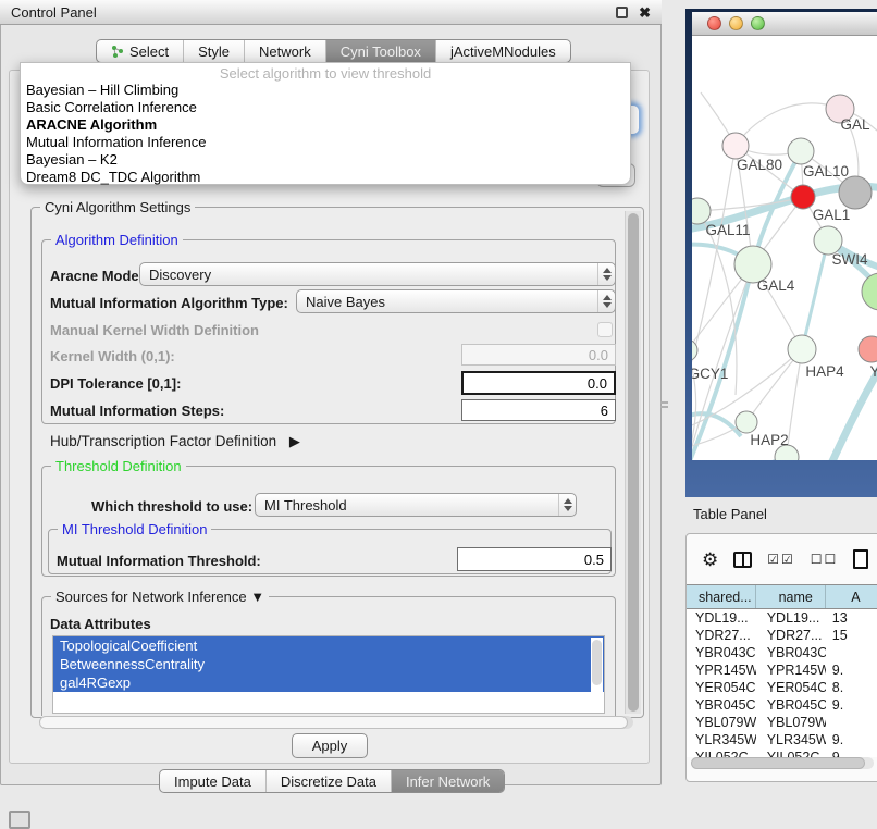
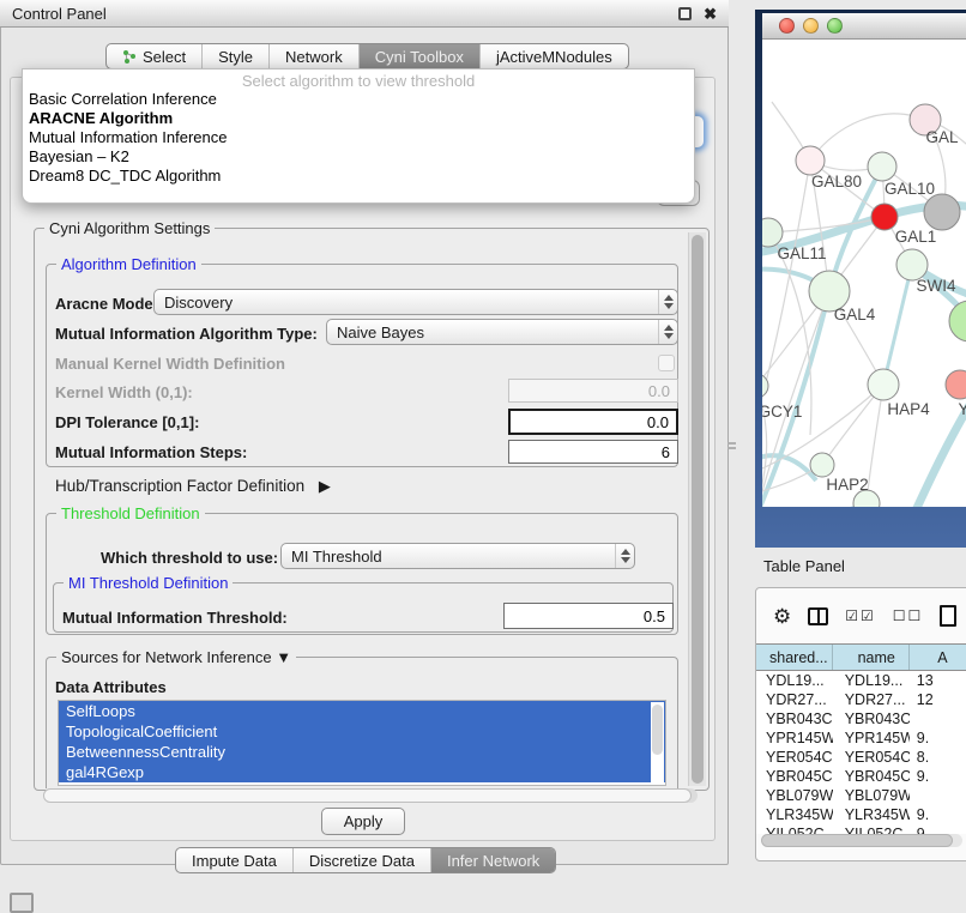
  Control Panel
  ✖
  Select
  Style
  Network
  Cyni Toolbox
  jActiveMNodules
  Select algorithm to view threshold
- Bayesian – Hill Climbing
  Basic Correlation Inference
  ARACNE Algorithm
  Mutual Information Inference
  Bayesian – K2
  Dream8 DC_TDC Algorithm
  Cyni Algorithm Settings
  Algorithm Definition
  Aracne Mode
  Discovery
  Mutual Information Algorithm Type:
  Naive Bayes
  Manual Kernel Width Definition
  Kernel Width (0,1):
  0.0
  DPI Tolerance [0,1]:
  0.0
  Mutual Information Steps:
  6
  Hub/Transcription Factor Definition ▶
  Threshold Definition
  Which threshold to use:
  MI Threshold
  MI Threshold Definition
  Mutual Information Threshold:
  0.5
  Sources for Network Inference ▼
  Data Attributes
+ SelfLoops
  TopologicalCoefficient
  BetweennessCentrality
  gal4RGexp
  Apply
  Impute Data
  Discretize Data
  Infer Network
  GAL
  GAL80
  GAL10
  GAL1
  GAL11
  SWI4
  GAL4
  GCY1
  HAP4
  Y
  HAP2
  Table Panel
  ⚙
  ☑☑
  ☐☐
  shared...
  name
  A
  YDL19...
  YDL19...
  13
  YDR27...
  YDR27...
- 15
+ 12
  YBR043C
  YBR043C
  YPR145W
  YPR145W
  9.
  YER054C
  YER054C
  8.
  YBR045C
  YBR045C
  9.
  YBL079W
  YBL079W
  YLR345W
  YLR345W
  9.
